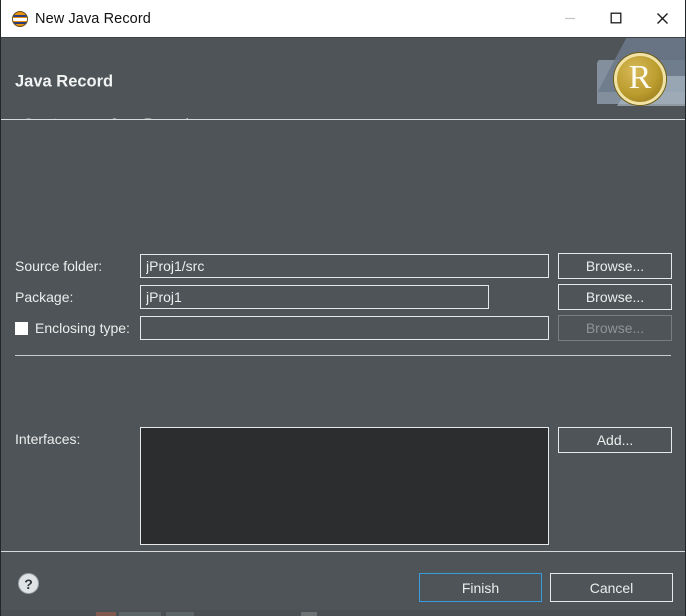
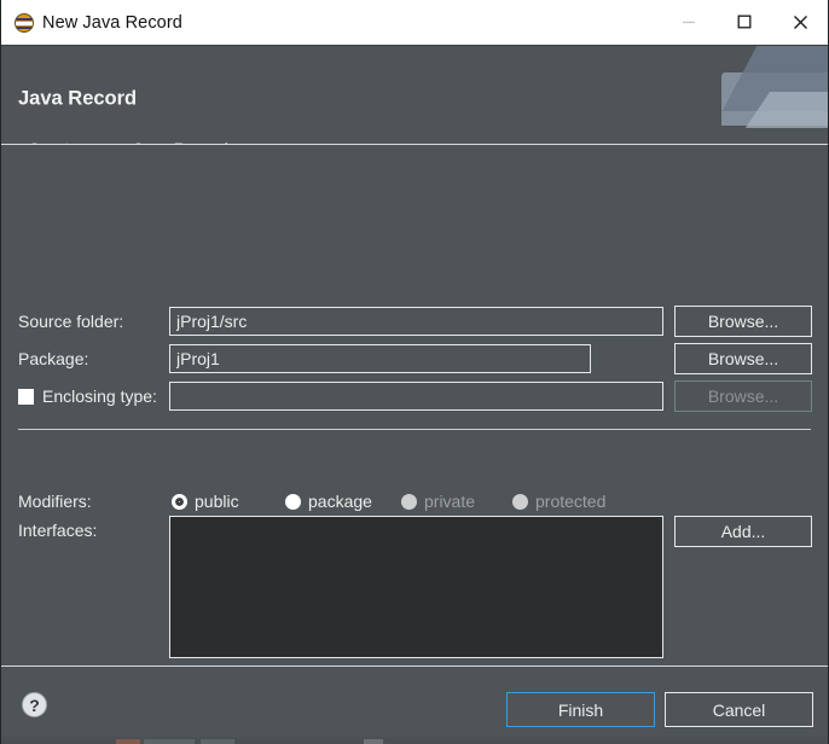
  New Java Record
  Java Record
- R
  Source folder:
  jProj1/src
  Browse...
  Package:
  jProj1
  Browse...
  Enclosing type:
  Browse...
+ Modifiers:
+ public
+ package
+ private
+ protected
  Interfaces:
  Add...
  ?
  Finish
  Cancel
